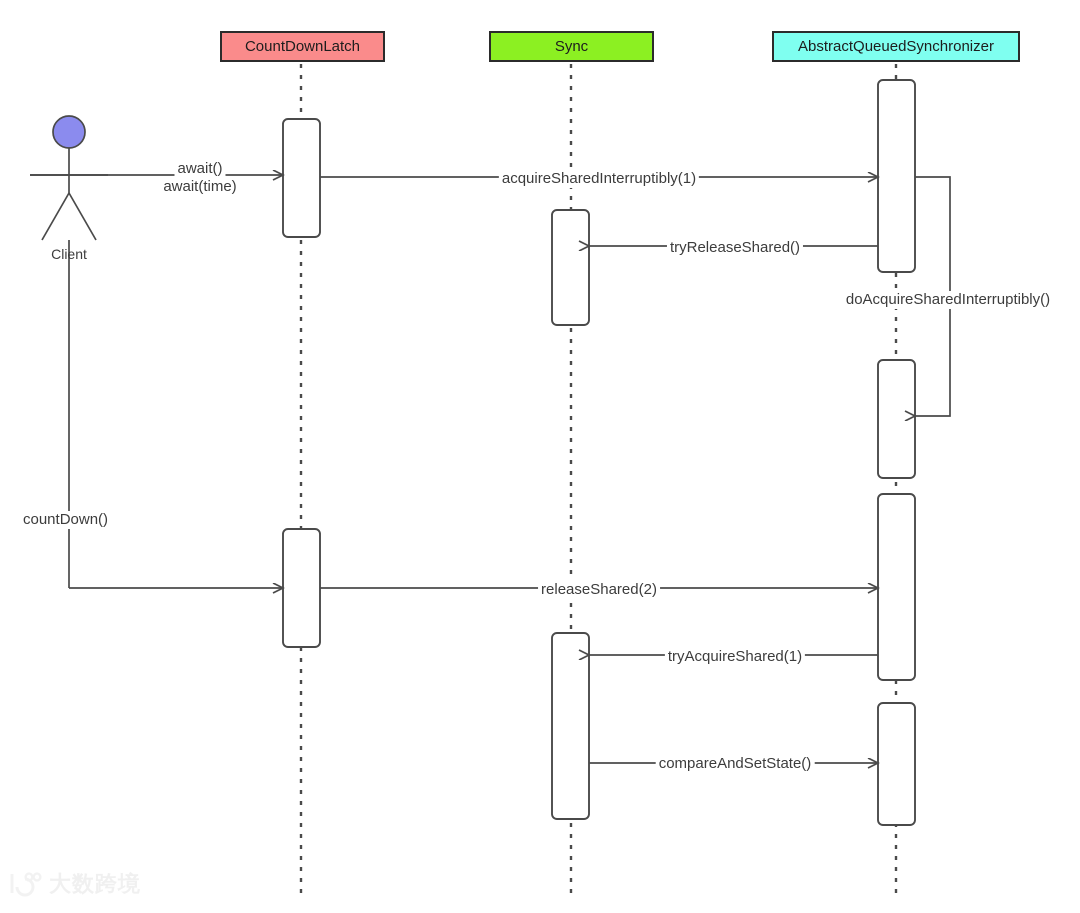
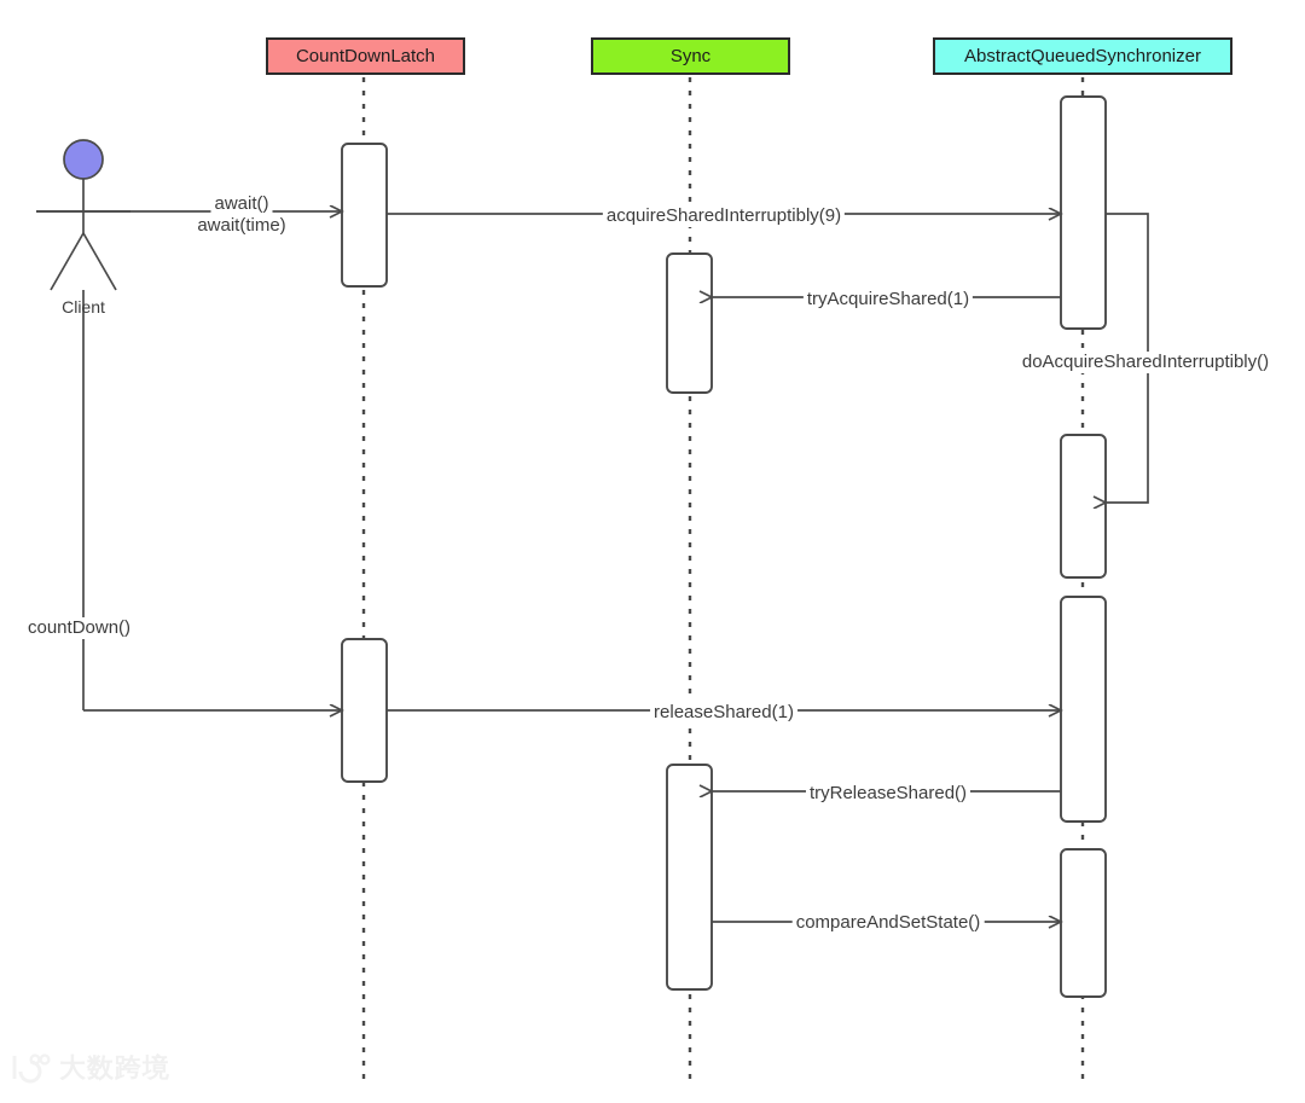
  CountDownLatch
  Sync
  AbstractQueuedSynchronizer
  Client
  await()
  await(time)
- acquireSharedInterruptibly(1)
+ acquireSharedInterruptibly(9)
- tryReleaseShared()
+ tryAcquireShared(1)
  doAcquireSharedInterruptibly()
  countDown()
- releaseShared(2)
+ releaseShared(1)
- tryAcquireShared(1)
+ tryReleaseShared()
  compareAndSetState()
